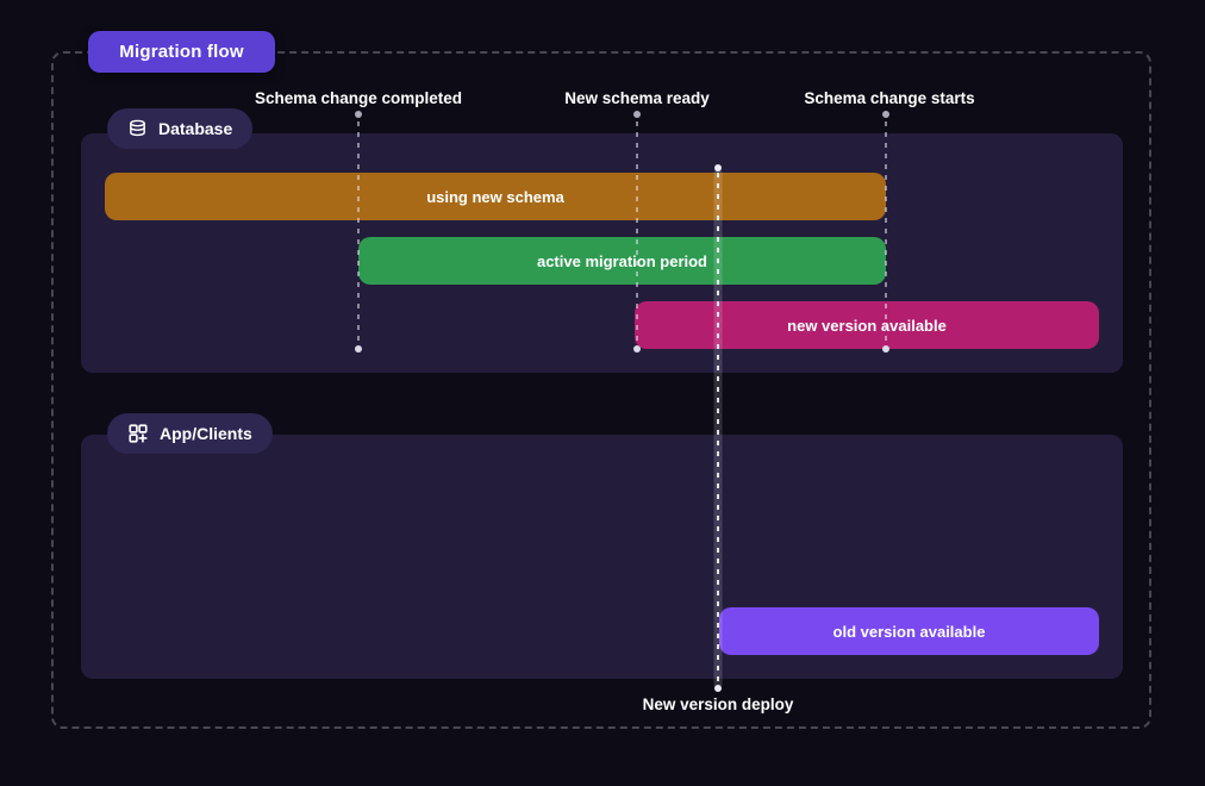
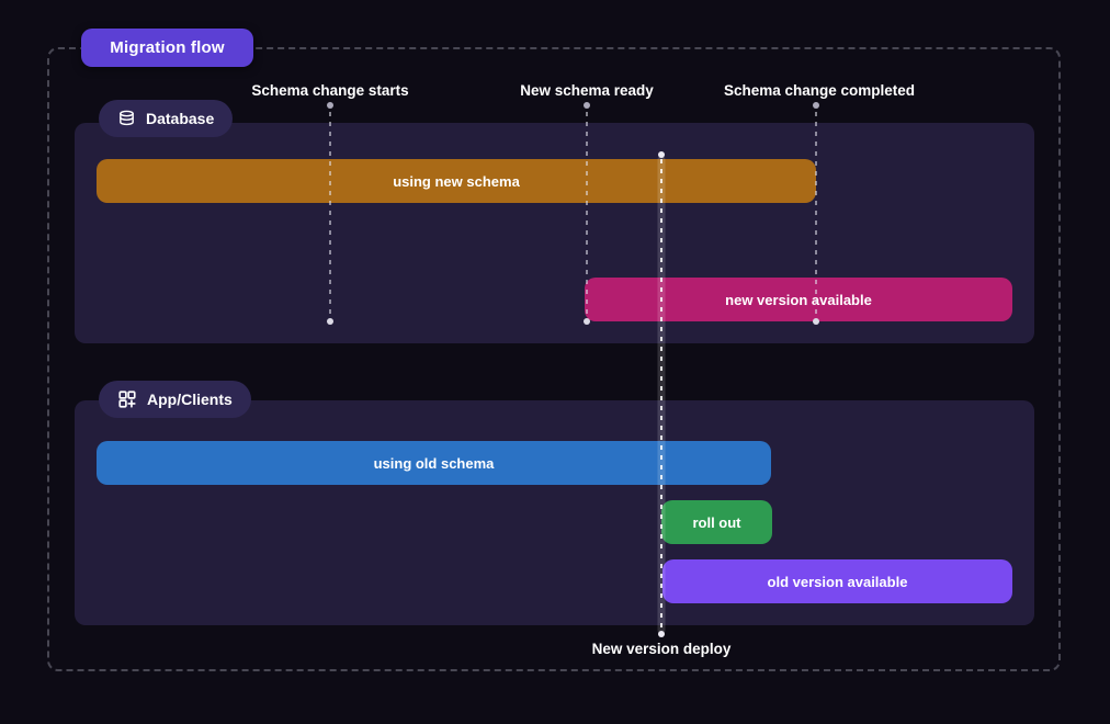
  using new schema
- active migration period
  new versionvailable
+ using old schema
+ roll out
  old version available
- Schema change completed
+ Schema change starts
  New schema ready
- Schema change starts
+ Schema change completed
  New version deploy
  Database
  App/Clients
  Migration flow
